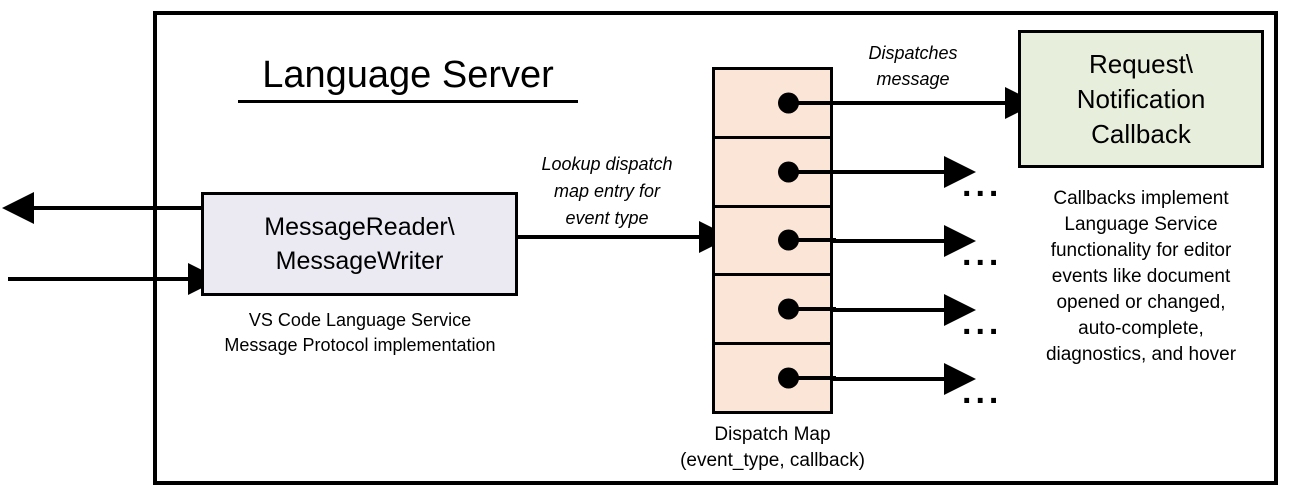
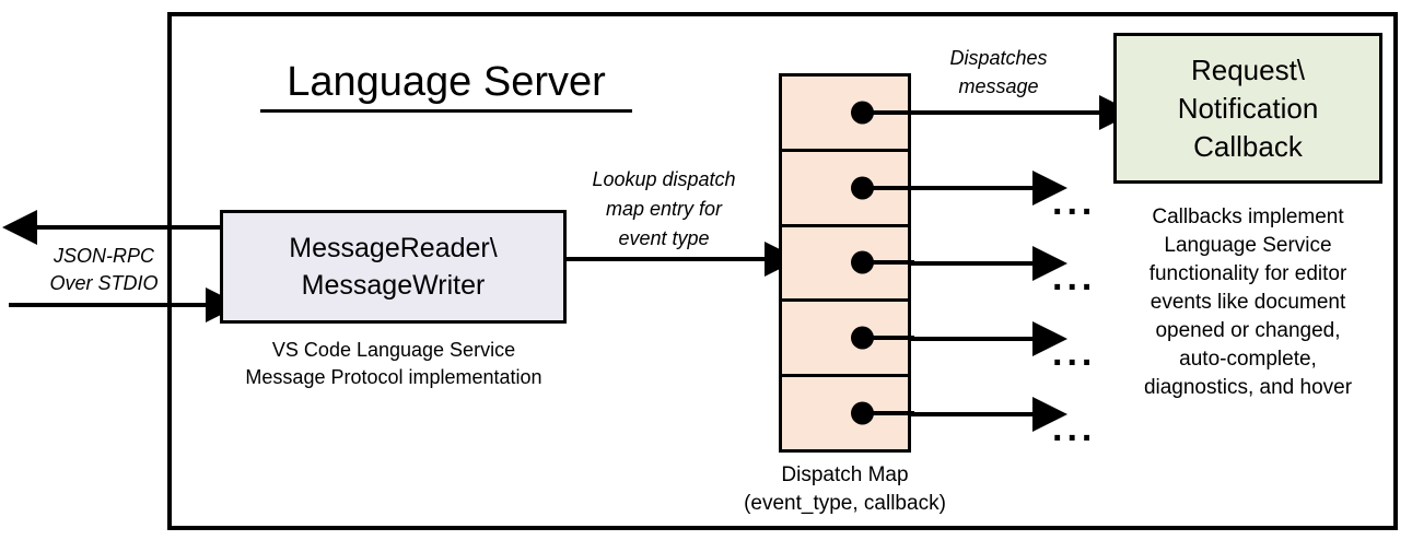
  Language Server
+ JSON-RPC
+ Over STDIO
  MessageReader\
  MessageWriter
  VS Code Language Service
  Message Protocol implementation
  Lookup dispatch
  map entry for
  event type
  Dispatches
  message
  Dispatch Map
  (event_type, callback)
  ...
  ...
  ...
  ...
  Request\
  Notification
  Callback
  Callbacks implement
  Language Service
  functionality for editor
  events like document
  opened or changed,
  auto-complete,
  diagnostics, and hover
